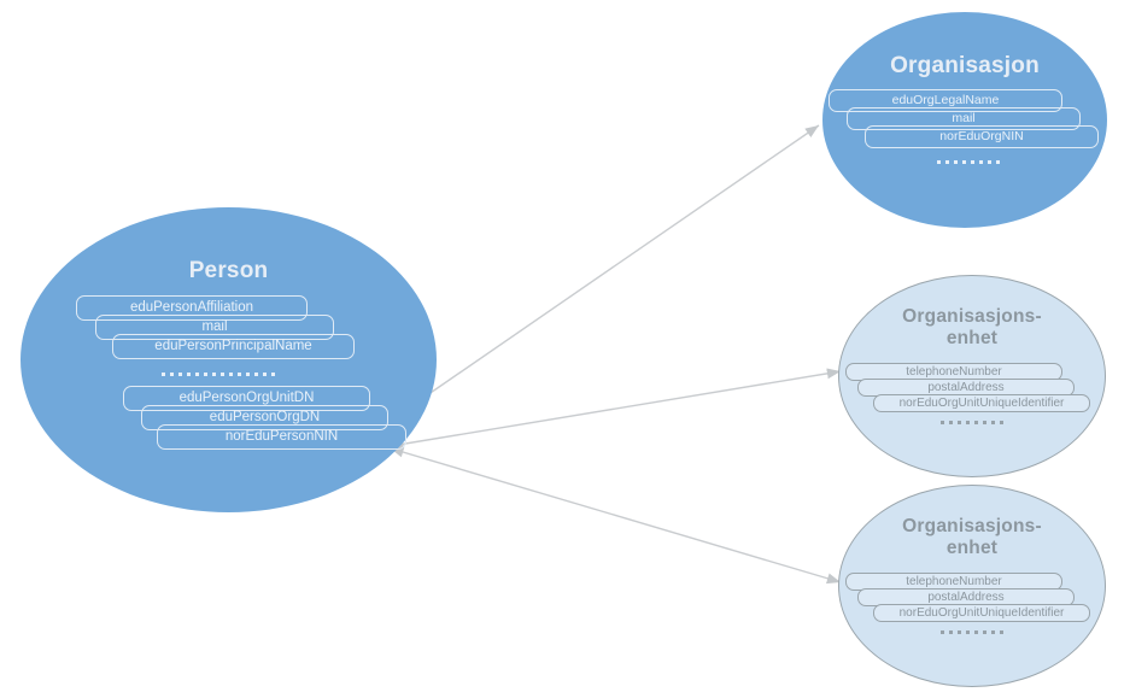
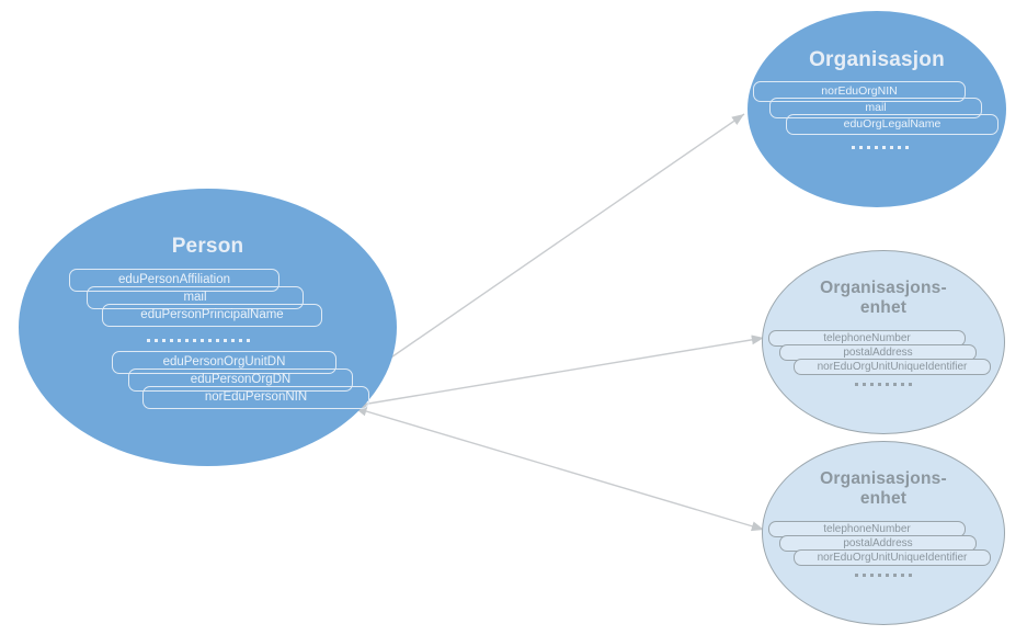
  Person
  eduPersonAffiliation
  mail
  eduPersonPrincipalName
  eduPersonOrgUnitDN
  eduPersonOrgDN
  norEduPersonNIN
  Organisasjon
- eduOrgLegalName
+ norEduOrgNIN
  mail
- norEduOrgNIN
+ eduOrgLegalName
  Organisasjons-
  enhet
  telephoneNumber
  postalAddress
  norEduOrgUnitUniqueIdentifier
  Organisasjons-
  enhet
  telephoneNumber
  postalAddress
  norEduOrgUnitUniqueIdentifier
